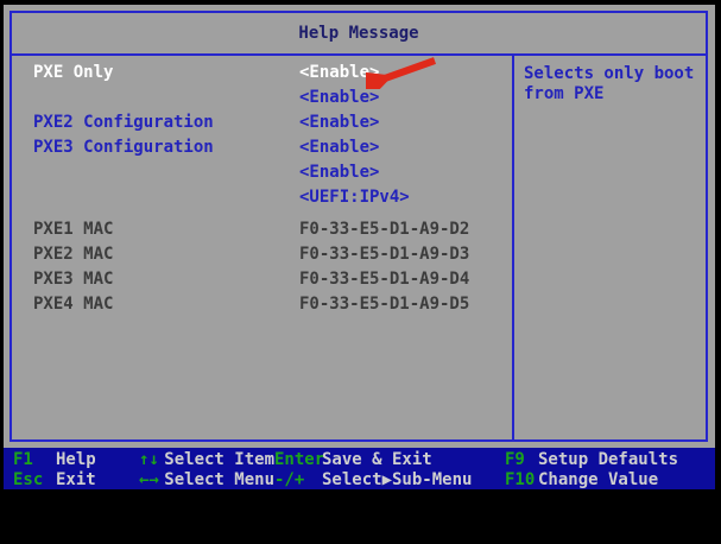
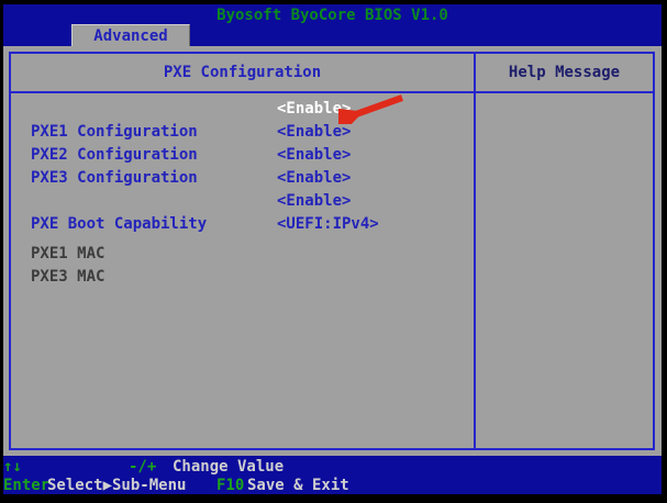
+ Byosoft ByoCore BIOS V1.0
+ Advanced
+ PXE Configuration
  Help Message
- PXE Only
  <Enable>
+ PXE1 Configuration
  <Enable>
  PXE2 Configuration
  <Enable>
  PXE3 Configuration
  <Enable>
  <Enable>
+ PXE Boot Capability
  <UEFI:IPv4>
  PXE1 MAC
- F0-33-E5-D1-A9-D2
- PXE2 MAC
- F0-33-E5-D1-A9-D3
  PXE3 MAC
- F0-33-E5-D1-A9-D4
- PXE4 MAC
- F0-33-E5-D1-A9-D5
- Selects only boot from PXE
- F1
- Help
  ↑↓
- Select Item
- Enter
+ -/+
- Save & Exit
+ Change Value
- F9
- Setup Defaults
- Esc
- Exit
- ←→
- Select Menu
- -/+
+ Enter
  Select▶Sub-Menu
  F10
- Change Value
+ Save & Exit
